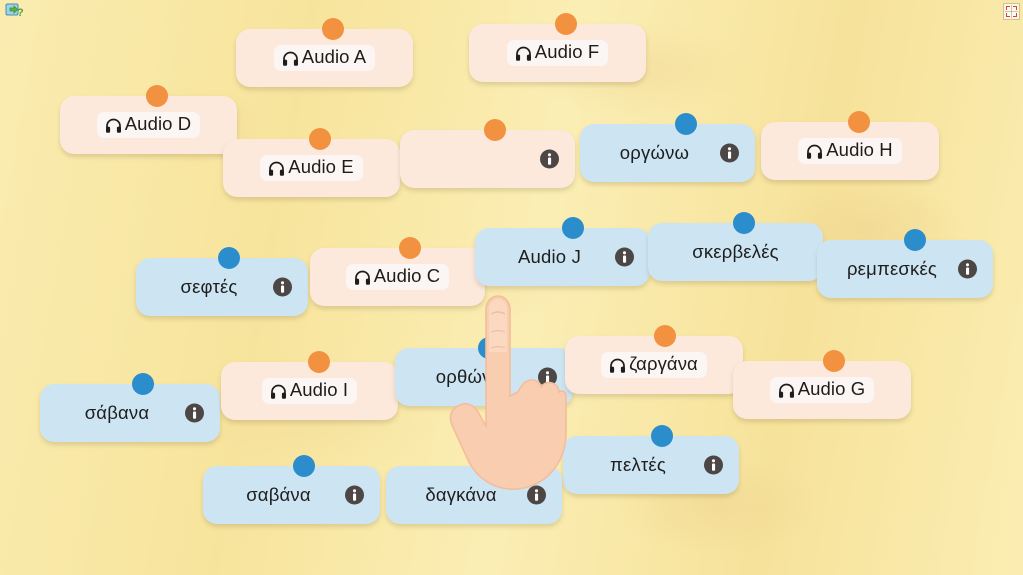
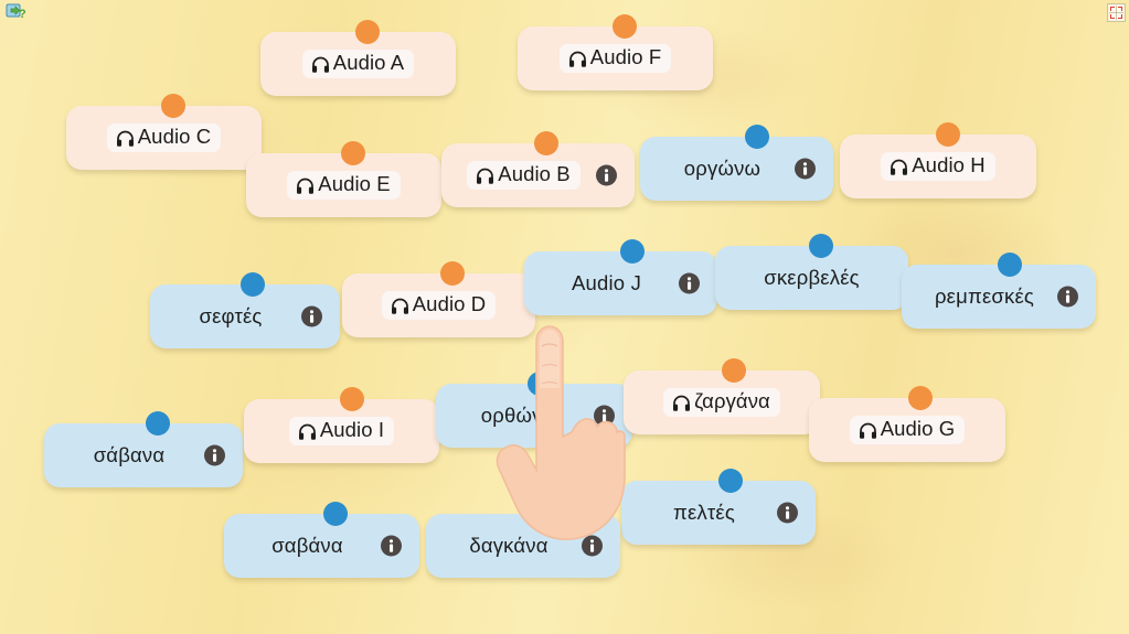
  ?
  Audio A
  Audio F
- Audio D
+ Audio C
  Audio E
+ Audio B
  οργώνω
  Audio H
  σεφτές
- Audio C
+ Audio D
  Audio J
  σκερβελές
  ρεμπεσκές
  σάβανα
  Audio I
  ζαργάνα
  Audio G
  πελτές
  σαβάνα
  δαγκάνα
